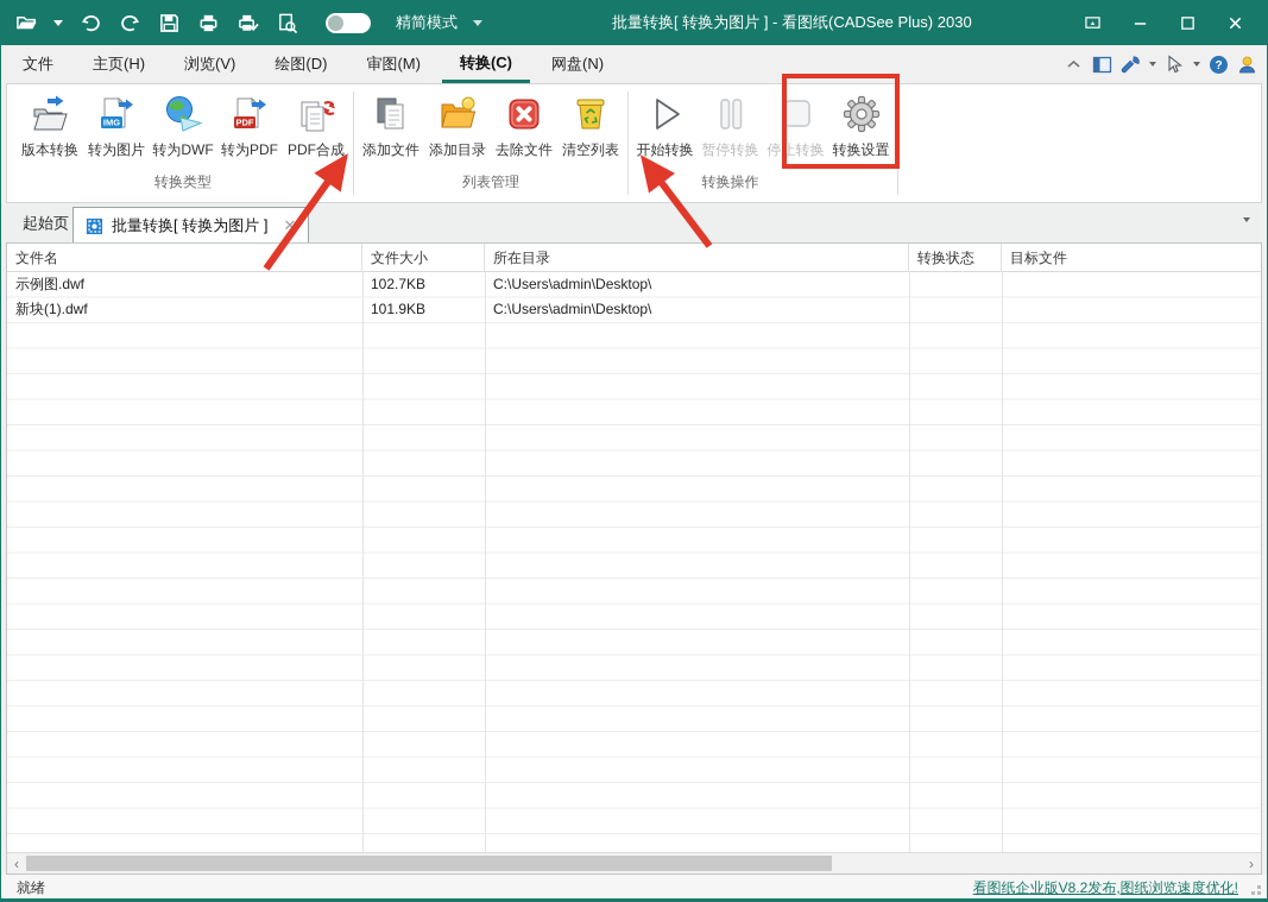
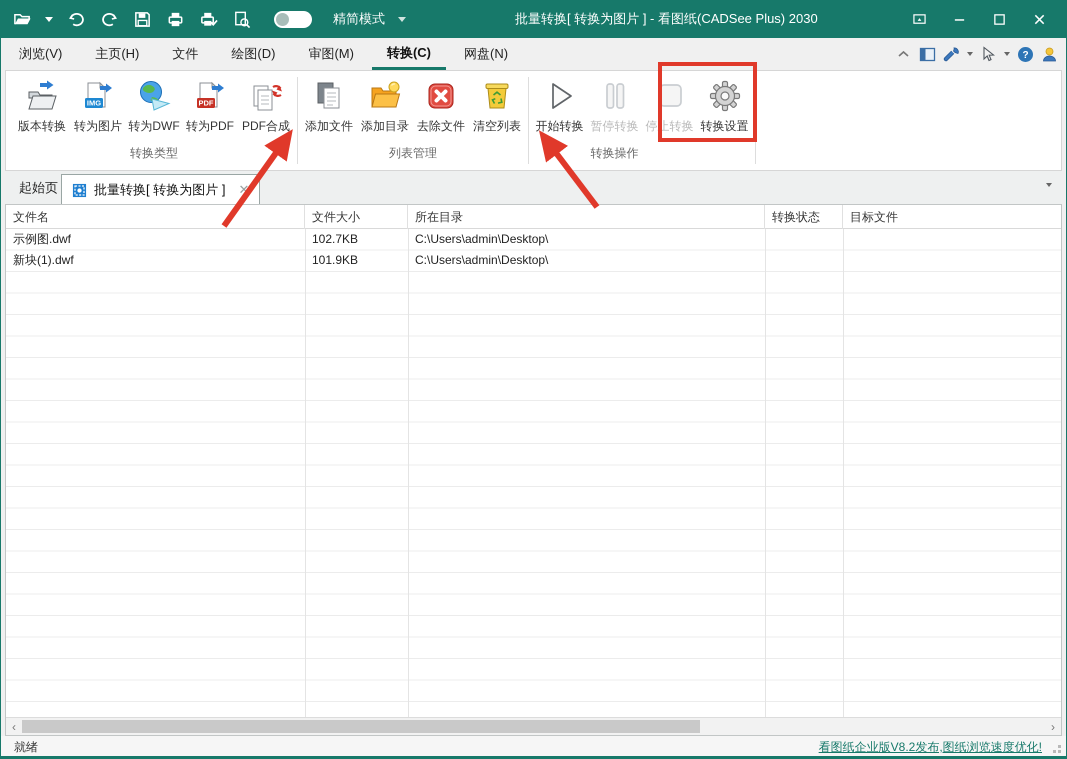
  精简模式
  批量转换[ 转换为图片 ] - 看图纸(CADSee Plus) 2030
- 文件
+ 浏览(V)
  主页(H)
- 浏览(V)
+ 文件
  绘图(D)
  审图(M)
  转换(C)
  网盘(N)
  ?
  版本转换
  IMG
  转为图片
  转为DWF
  PDF
  转为PDF
  PDF合成
  转换类型
  添加文件
  添加目录
  去除文件
  清空列表
  列表管理
  开始转换
  暂停转换
  停止转换
  转换设置
  转换操作
  起始页
  批量转换[ 转换为图片 ]
  ✕
  文件名
  文件大小
  所在目录
  转换状态
  目标文件
  示例图.dwf
  102.7KB
  C:\Users\admin\Desktop\
  新块(1).dwf
  101.9KB
  C:\Users\admin\Desktop\
  ‹
  ›
  就绪
  看图纸企业版V8.2发布,图纸浏览速度优化!
